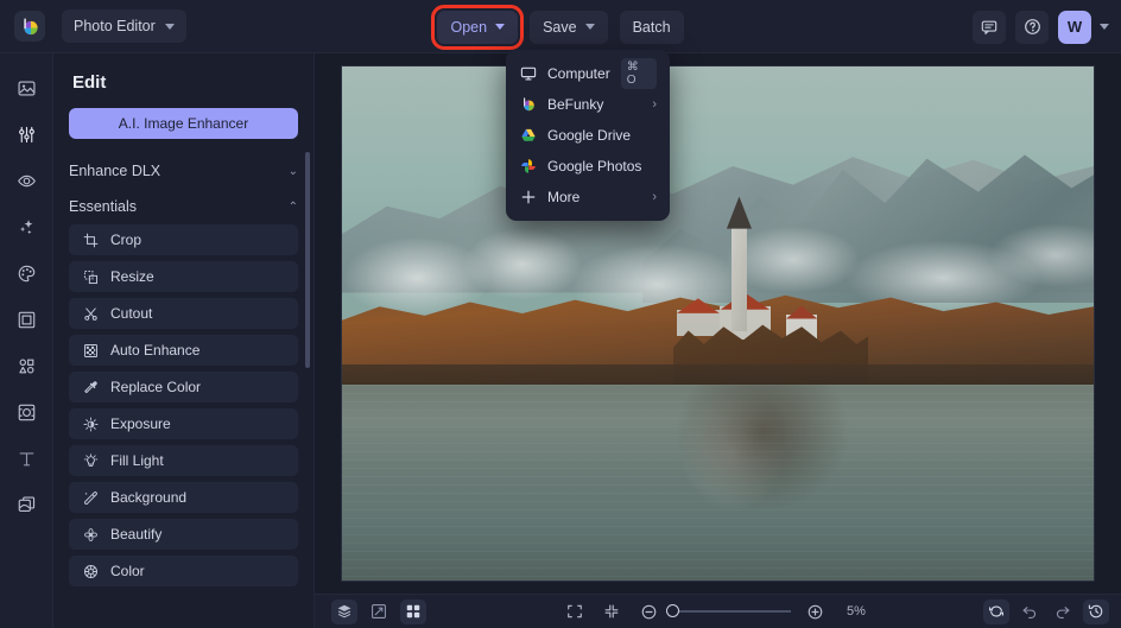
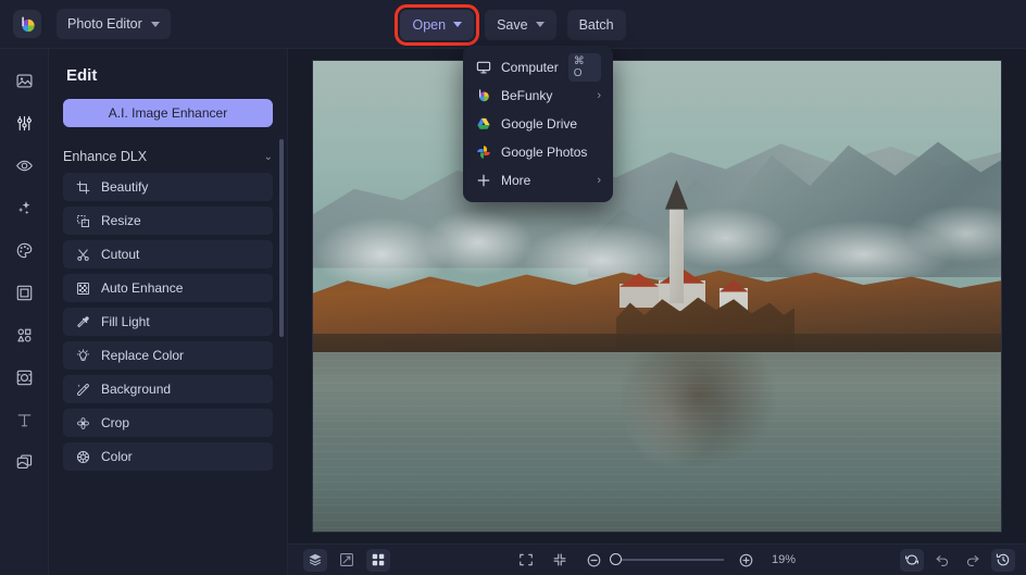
  Photo Editor
  Open
  Save
  Batch
- W
  Computer
  ⌘ O
  BeFunky
  ›
  Google Drive
  Google Photos
  More
  ›
  Edit
  A.I. Image Enhancer
  Enhance DLX
  ⌄
- Essentials
- ⌃
- Crop
+ Beautify
  Resize
  Cutout
  Auto Enhance
- Replace Color
+ Fill Light
- Exposure
- Fill Light
+ Replace Color
  Background
- Beautify
+ Crop
  Color
- 5%
+ 19%
